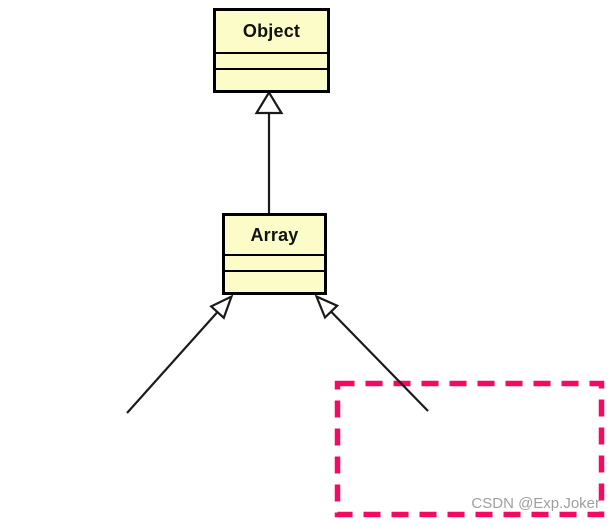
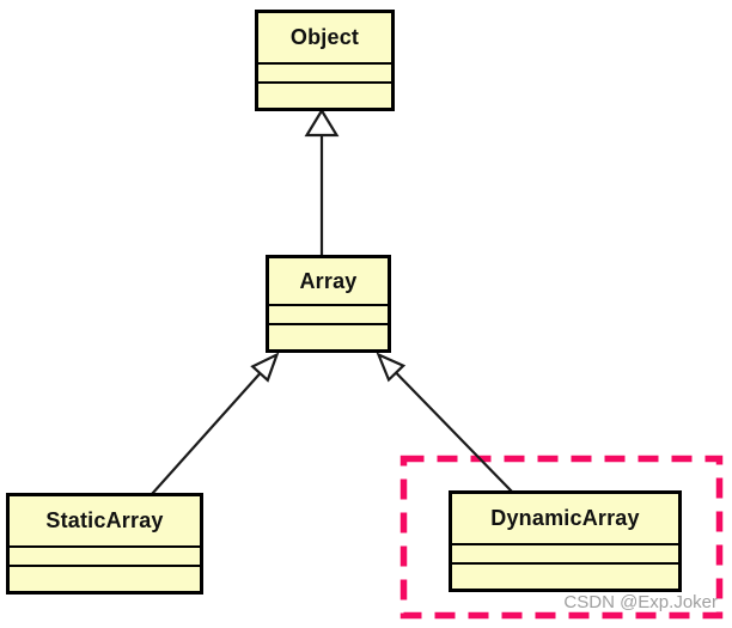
  Object
  Array
+ StaticArray
+ DynamicArray
  CSDN @Exp.Joker
